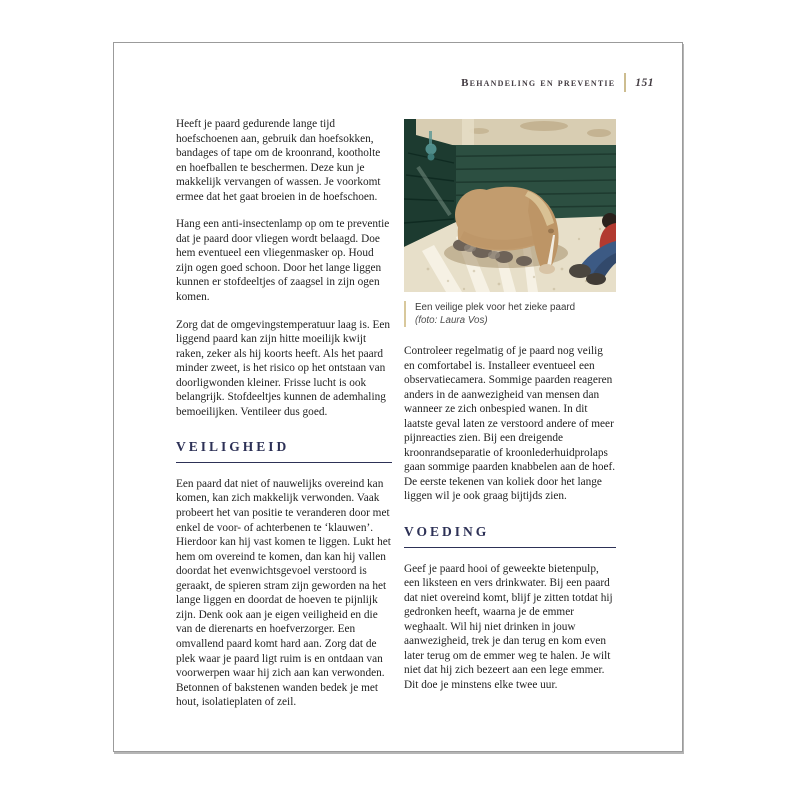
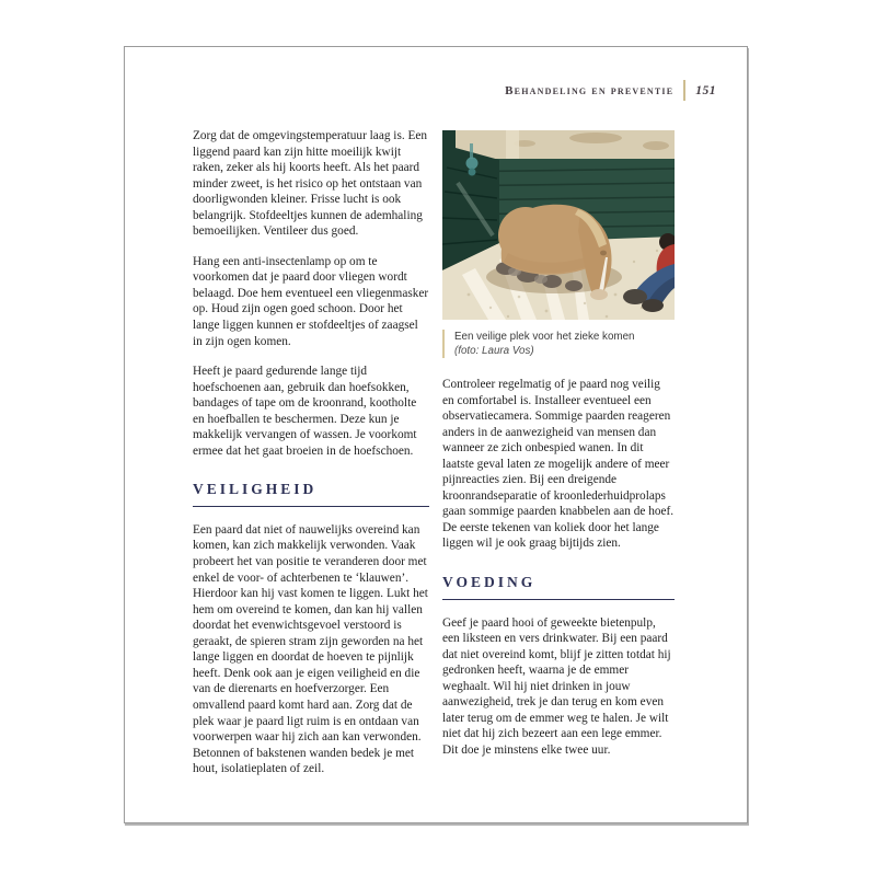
  Behandeling en preventie
  151
- Heeft je paard gedurende lange tijd hoefschoenen aan, gebruik dan hoefsokken, bandages of tape om de kroonrand, kootholte en hoefballen te beschermen. Deze kun je makkelijk vervangen of wassen. Je voorkomt ermee dat het gaat broeien in de hoefschoen.
+ Zorg dat de omgevingstemperatuur laag is. Een liggend paard kan zijn hitte moeilijk kwijt raken, zeker als hij koorts heeft. Als het paard minder zweet, is het risico op het ontstaan van doorligwonden kleiner. Frisse lucht is ook belangrijk. Stofdeeltjes kunnen de ademhaling bemoeilijken. Ventileer dus goed.
- Hang een anti-insectenlamp op om te preventie dat je paard door vliegen wordt belaagd. Doe hem eventueel een vliegenmasker op. Houd zijn ogen goed schoon. Door het lange liggen kunnen er stofdeeltjes of zaagsel in zijn ogen komen.
+ Hang een anti-insectenlamp op om te voorkomen dat je paard door vliegen wordt belaagd. Doe hem eventueel een vliegenmasker op. Houd zijn ogen goed schoon. Door het lange liggen kunnen er stofdeeltjes of zaagsel in zijn ogen komen.
- Zorg dat de omgevingstemperatuur laag is. Een liggend paard kan zijn hitte moeilijk kwijt raken, zeker als hij koorts heeft. Als het paard minder zweet, is het risico op het ontstaan van doorligwonden kleiner. Frisse lucht is ook belangrijk. Stofdeeltjes kunnen de ademhaling bemoeilijken. Ventileer dus goed.
+ Heeft je paard gedurende lange tijd hoefschoenen aan, gebruik dan hoefsokken, bandages of tape om de kroonrand, kootholte en hoefballen te beschermen. Deze kun je makkelijk vervangen of wassen. Je voorkomt ermee dat het gaat broeien in de hoefschoen.
  VEILIGHEID
- Een paard dat niet of nauwelijks overeind kan komen, kan zich makkelijk verwonden. Vaak probeert het van positie te veranderen door met enkel de voor- of achterbenen te ‘klauwen’. Hierdoor kan hij vast komen te liggen. Lukt het hem om overeind te komen, dan kan hij vallen doordat het evenwichtsgevoel verstoord is geraakt, de spieren stram zijn geworden na het lange liggen en doordat de hoeven te pijnlijk zijn. Denk ook aan je eigen veiligheid en die van de dierenarts en hoefverzorger. Een omvallend paard komt hard aan. Zorg dat de plek waar je paard ligt ruim is en ontdaan van voorwerpen waar hij zich aan kan verwonden. Betonnen of bakstenen wanden bedek je met hout, isolatieplaten of zeil.
+ Een paard dat niet of nauwelijks overeind kan komen, kan zich makkelijk verwonden. Vaak probeert het van positie te veranderen door met enkel de voor- of achterbenen te ‘klauwen’. Hierdoor kan hij vast komen te liggen. Lukt het hem om overeind te komen, dan kan hij vallen doordat het evenwichtsgevoel verstoord is geraakt, de spieren stram zijn geworden na het lange liggen en doordat de hoeven te pijnlijk heeft. Denk ook aan je eigen veiligheid en die van de dierenarts en hoefverzorger. Een omvallend paard komt hard aan. Zorg dat de plek waar je paard ligt ruim is en ontdaan van voorwerpen waar hij zich aan kan verwonden. Betonnen of bakstenen wanden bedek je met hout, isolatieplaten of zeil.
- Een veilige plek voor het zieke paard
+ Een veilige plek voor het zieke komen
  (foto: Laura Vos)
- Controleer regelmatig of je paard nog veilig en comfortabel is. Installeer eventueel een observatiecamera. Sommige paarden reageren anders in de aanwezigheid van mensen dan wanneer ze zich onbespied wanen. In dit laatste geval laten ze verstoord andere of meer pijnreacties zien. Bij een dreigende kroonrandseparatie of kroonlederhuidprolaps gaan sommige paarden knabbelen aan de hoef. De eerste tekenen van koliek door het lange liggen wil je ook graag bijtijds zien.
+ Controleer regelmatig of je paard nog veilig en comfortabel is. Installeer eventueel een observatiecamera. Sommige paarden reageren anders in de aanwezigheid van mensen dan wanneer ze zich onbespied wanen. In dit laatste geval laten ze mogelijk andere of meer pijnreacties zien. Bij een dreigende kroonrandseparatie of kroonlederhuidprolaps gaan sommige paarden knabbelen aan de hoef. De eerste tekenen van koliek door het lange liggen wil je ook graag bijtijds zien.
  VOEDING
  Geef je paard hooi of geweekte bietenpulp, een liksteen en vers drinkwater. Bij een paard dat niet overeind komt, blijf je zitten totdat hij gedronken heeft, waarna je de emmer weghaalt. Wil hij niet drinken in jouw aanwezigheid, trek je dan terug en kom even later terug om de emmer weg te halen. Je wilt niet dat hij zich bezeert aan een lege emmer. Dit doe je minstens elke twee uur.
